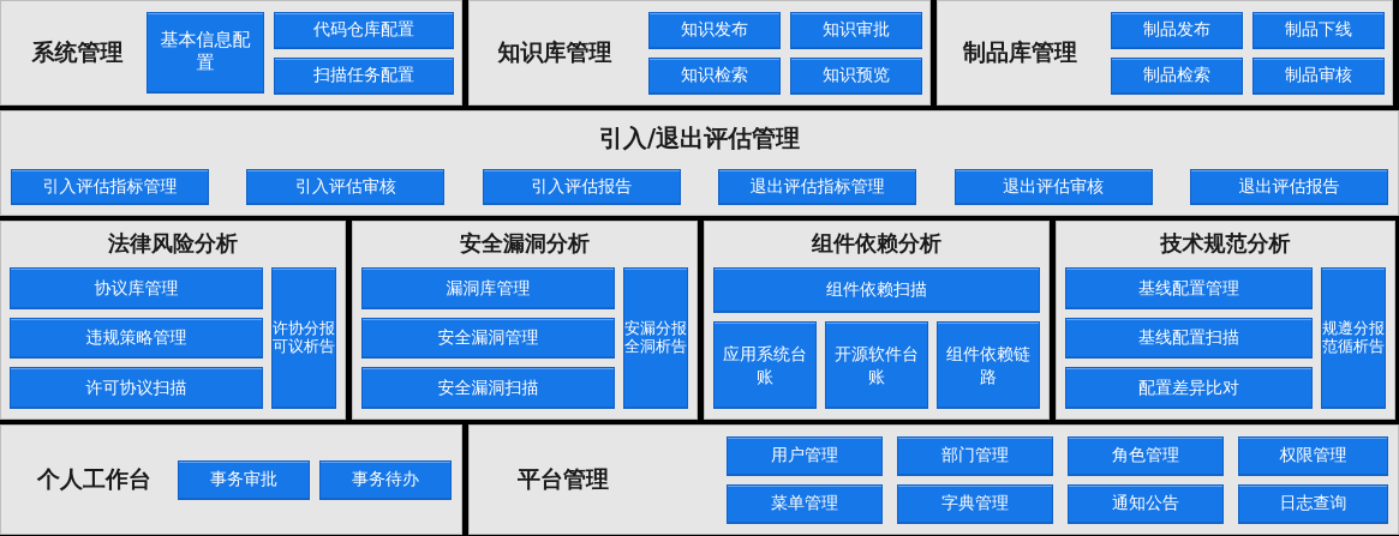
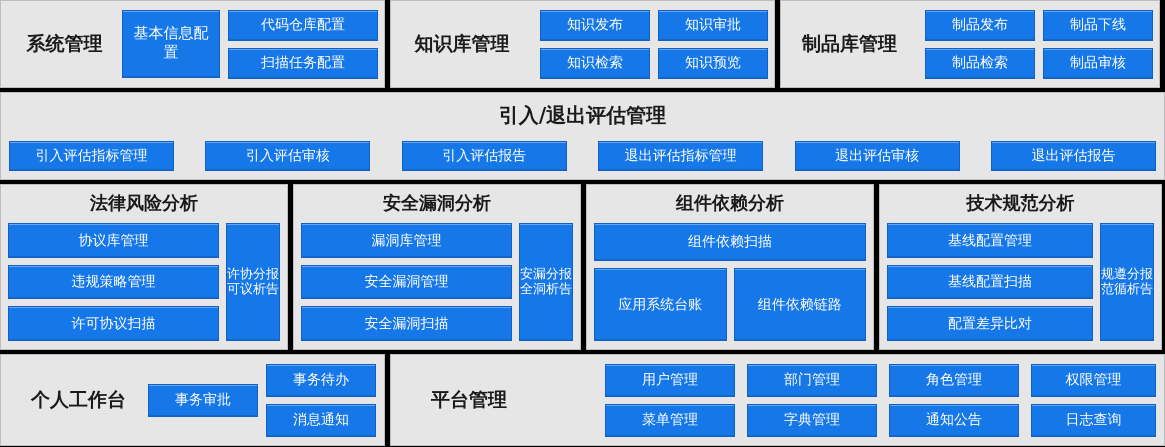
  系统管理
  基本信息配置
  代码仓库配置
  扫描任务配置
  知识库管理
  知识发布
  知识检索
  知识审批
  知识预览
  制品库管理
  制品发布
  制品检索
  制品下线
  制品审核
  引入/退出评估管理
  引入评估指标管理
  引入评估审核
  引入评估报告
  退出评估指标管理
  退出评估审核
  退出评估报告
  法律风险分析
  协议库管理
  违规策略管理
  许可协议扫描
  许可
  协议
  分析
  报告
  安全漏洞分析
  漏洞库管理
  安全漏洞管理
  安全漏洞扫描
  安全
  漏洞
  分析
  报告
  组件依赖分析
  组件依赖扫描
  应用系统台账
- 开源软件台账
  组件依赖链路
  技术规范分析
  基线配置管理
  基线配置扫描
  配置差异比对
  规范
  遵循
  分析
  报告
  个人工作台
  事务审批
  事务待办
+ 消息通知
  平台管理
  用户管理
  菜单管理
  部门管理
  字典管理
  角色管理
  通知公告
  权限管理
  日志查询
